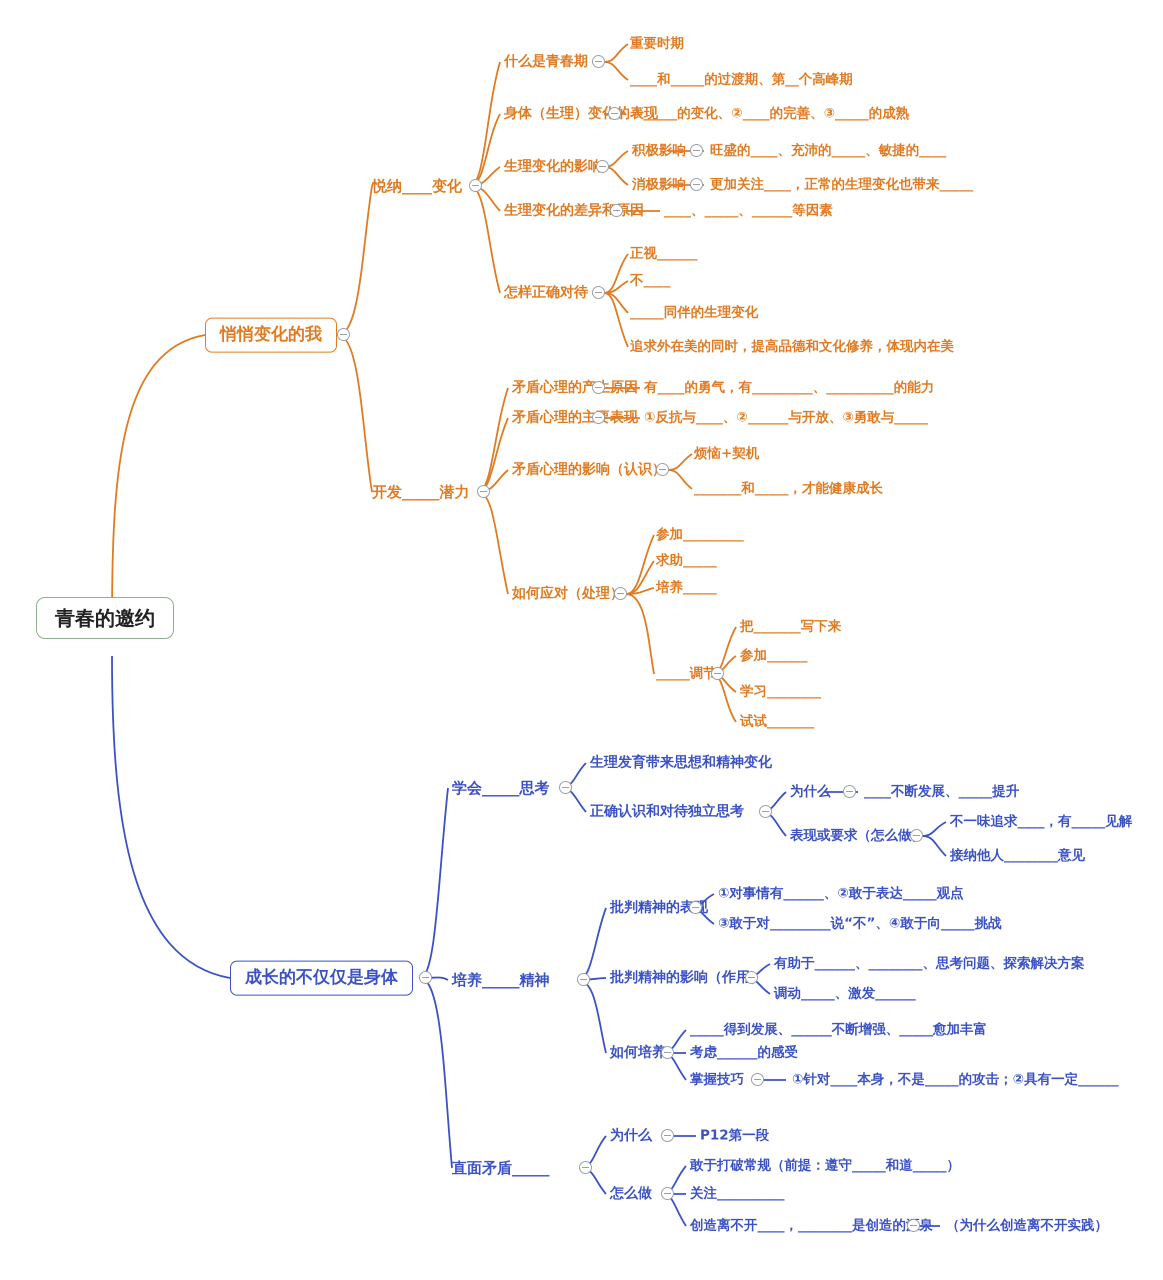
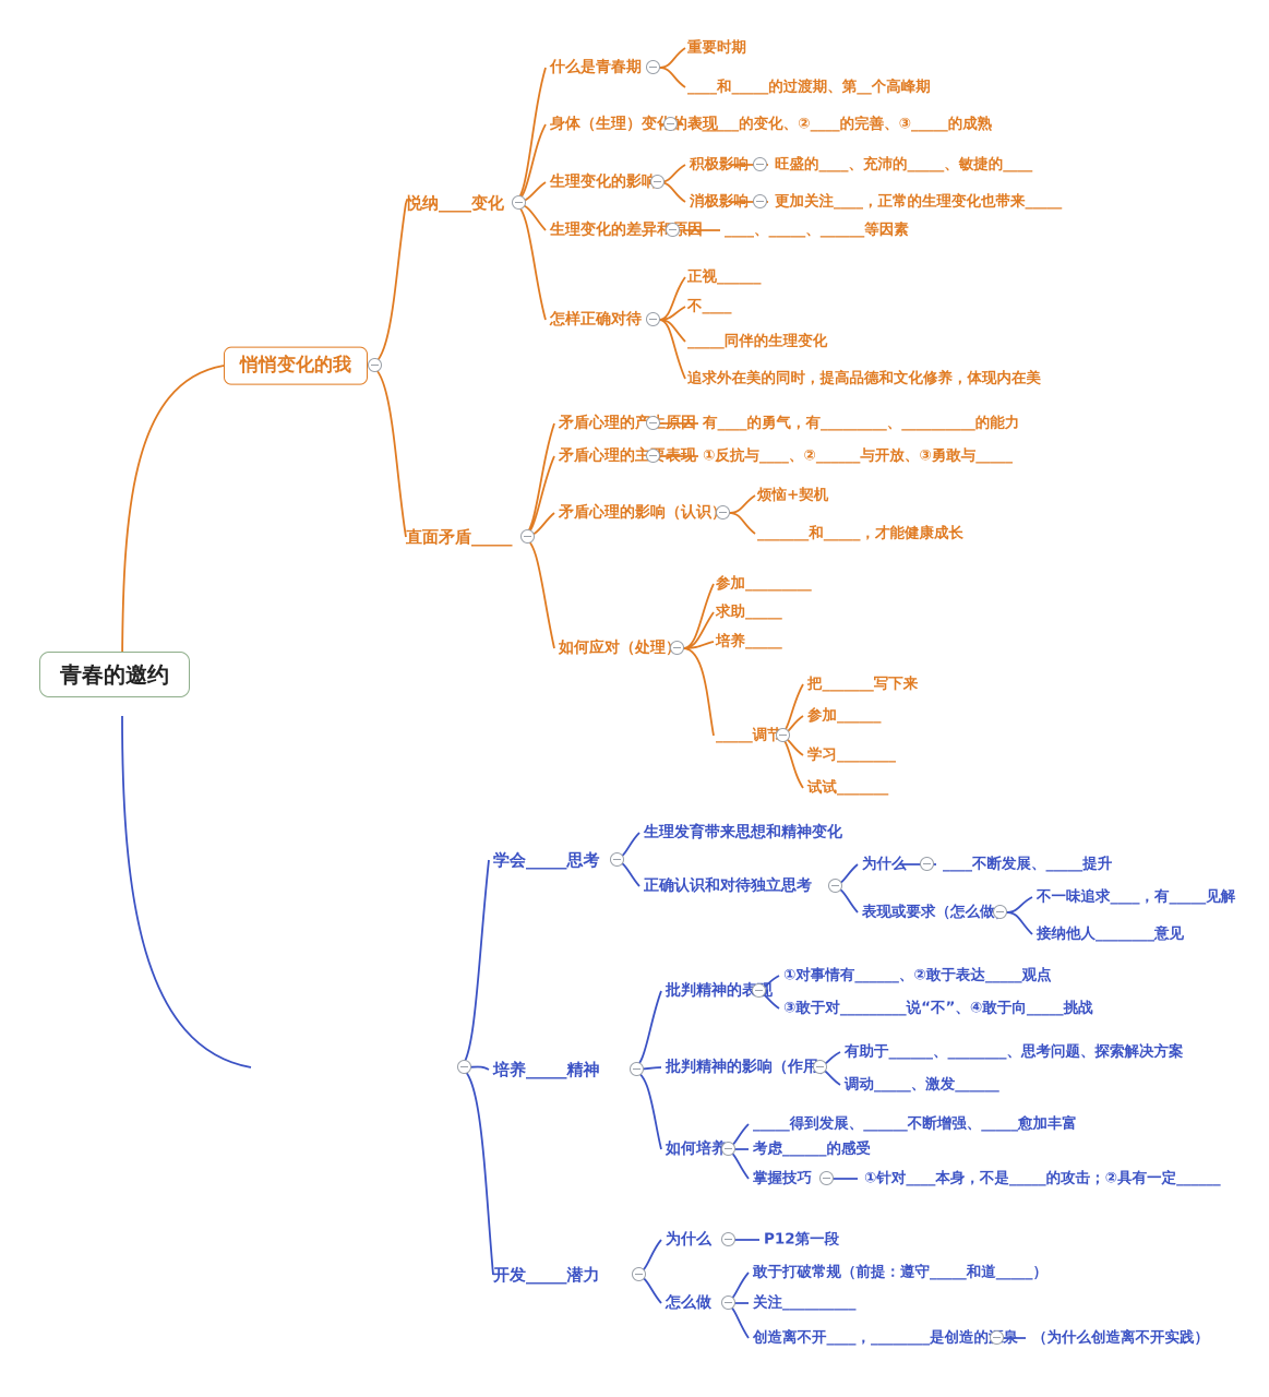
  青春的邀约
  悄悄变化的我
  悦纳____变化
- 开发_____潜力
+ 直面矛盾_____
  什么是青春期
  重要时期
  ____和_____的过渡期、第__个高峰期
  身体（生理）变的表现
  ①_____的变化、②____的完善、③_____的成熟
  生理变化的影响
  积极影响
  旺盛的____、充沛的_____、敏捷的____
  消极影响
  更加关注____，正常的生理变化也带来_____
  生理变化的差异和原因
  ____、_____、______等因素
  怎样正确对待
  正视______
  不____
  _____同伴的生理变化
  追求外在美的同时，提高品德和文化修养，体现内在美
  矛盾心理的产原因
  有____的勇气，有_________、__________的能力
  矛盾心理的主表现
  ①反抗与____、②______与开放、③勇敢与_____
  矛盾心理的影响（认识
  烦恼+契机
  _______和_____，才能健康成长
  如何应对（处理
  参加_________
  求助_____
  培养_____
  _____调节
  把_______写下来
  参加______
  学习________
  试试_______
- 成长的不仅仅是身体
  学会_____思考
  培养_____精神
- 直面矛盾_____
+ 开发_____潜力
  生理发育带来思想和精神变化
  正确认识和对待独立思考
  为什么
  ____不断发展、_____提升
  表现或要求（怎么做
  不一味追求____，有_____见解
  接纳他人________意见
  批判精神的表
  ①对事情有______、②敢于表达_____观点
  ③敢于对_________说“不”、④敢于向_____挑战
  批判精神的影响（作用
  有助于______、________、思考问题、探索解决方案
  调动_____、激发______
  如何培养
  _____得到发展、______不断增强、_____愈加丰富
  考虑______的感受
  掌握技巧
  ①针对____本身，不是_____的攻击；②具有一定______
  为什么
  P12第一段
  怎么做
  敢于打破常规（前提：遵守_____和道_____）
  关注__________
  创造离不开____，________是创造的泉
  （为什么创造离不开实践）
